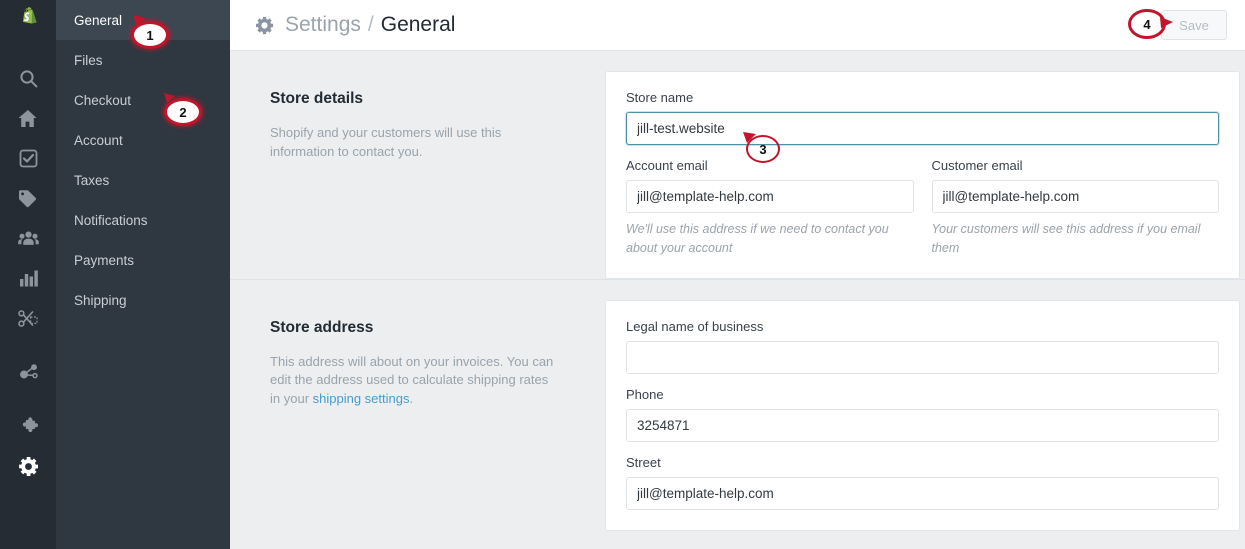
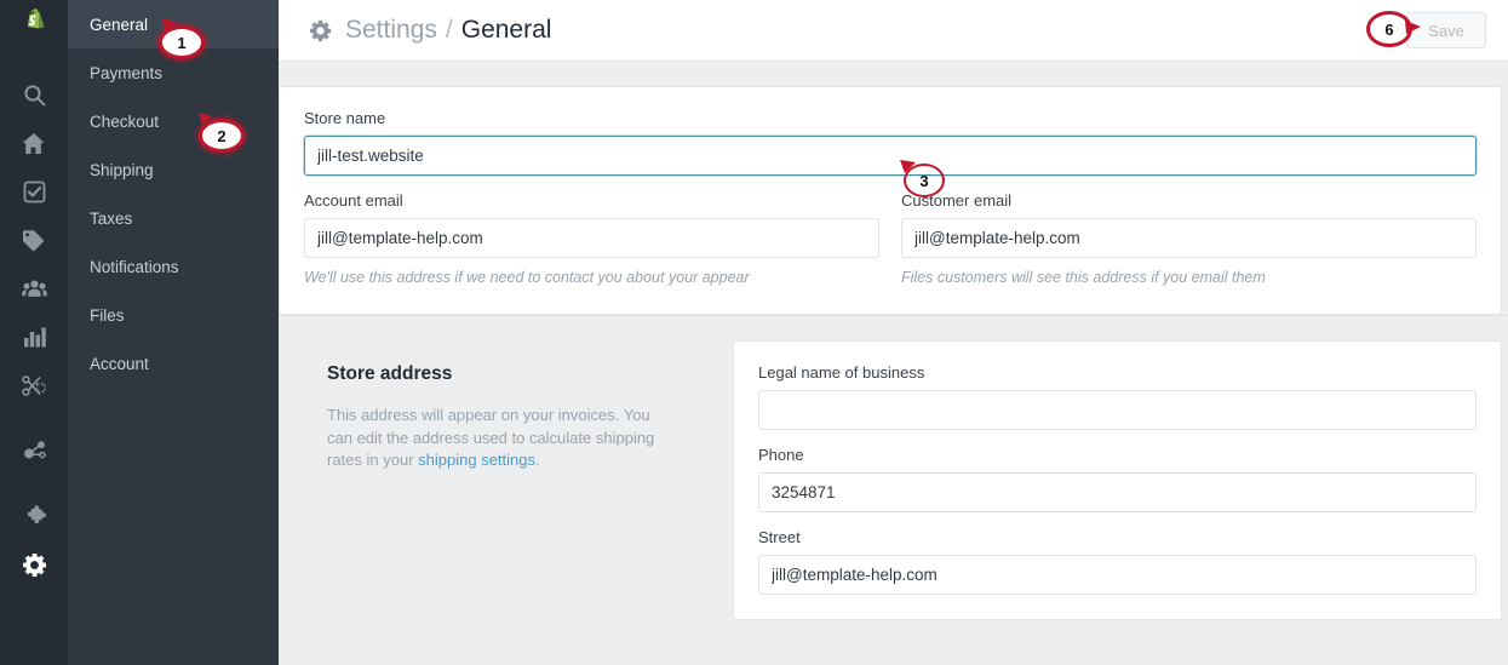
  General
- Files
+ Payments
  Checkout
- Account
+ Shipping
  Taxes
  Notifications
- Payments
+ Files
- Shipping
+ Account
  Settings
  /
  General
  Save
- Store details
- Shopify and your customers will use this information to contact you.
  Store name
  jill-test.website
  Account email
  jill@template-help.com
- We'll use this address if we need to contact you about your account
+ We'll use this address if we need to contact you about your appear
  Customer email
  jill@template-help.com
- Your customers will see this address if you email them
+ Files customers will see this address if you email them
  Store address
- This address will about on your invoices. You can edit the address used to calculate shipping rates in your shipping settings.
+ This address will appear on your invoices. You can edit the address used to calculate shipping rates in your shipping settings.
  Legal name of business
  Phone
  3254871
  Street
  jill@template-help.com
  1
  2
  3
- 4
+ 6
